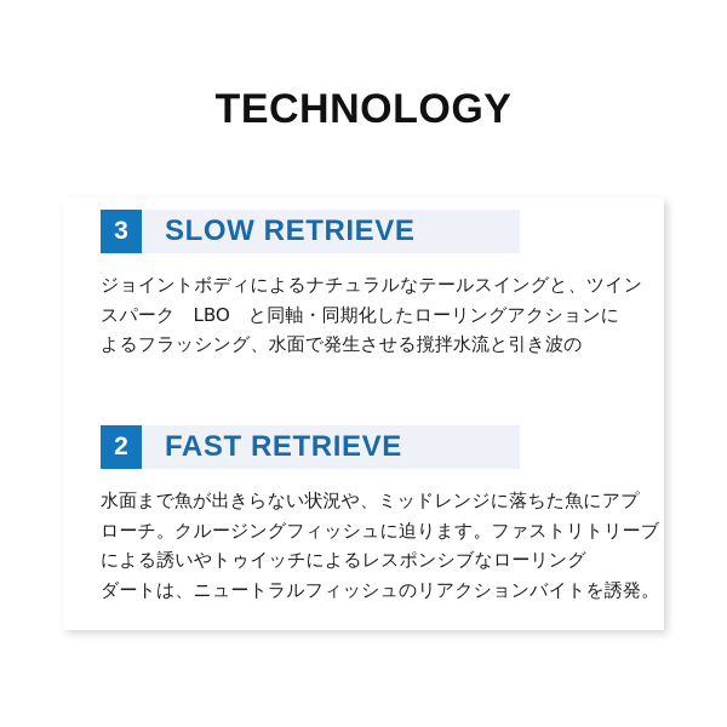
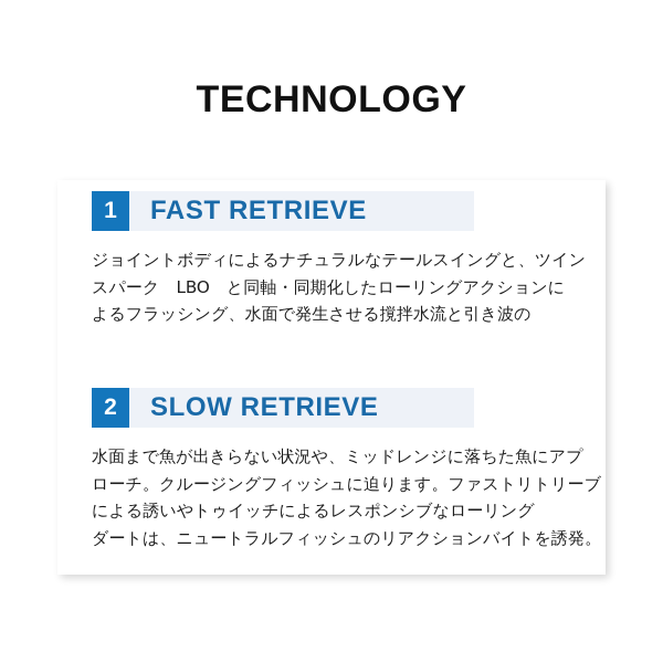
  TECHNOLOGY
- 3
+ 1
- SLOW RETRIEVE
+ FAST RETRIEVE
  ジョイントボディによるナチュラルなテールスイングと、ツイン
  スパーク LBO と同軸・同期化したローリングアクションに
  よるフラッシング、水面で発生させる撹拌水流と引き波の
  2
- FAST RETRIEVE
+ SLOW RETRIEVE
  水面まで魚が出きらない状況や、ミッドレンジに落ちた魚にアプ
  ローチ。クルージングフィッシュに迫ります。ファストリトリーブ
  による誘いやトゥイッチによるレスポンシブなローリング
  ダートは、ニュートラルフィッシュのリアクションバイトを誘発。
